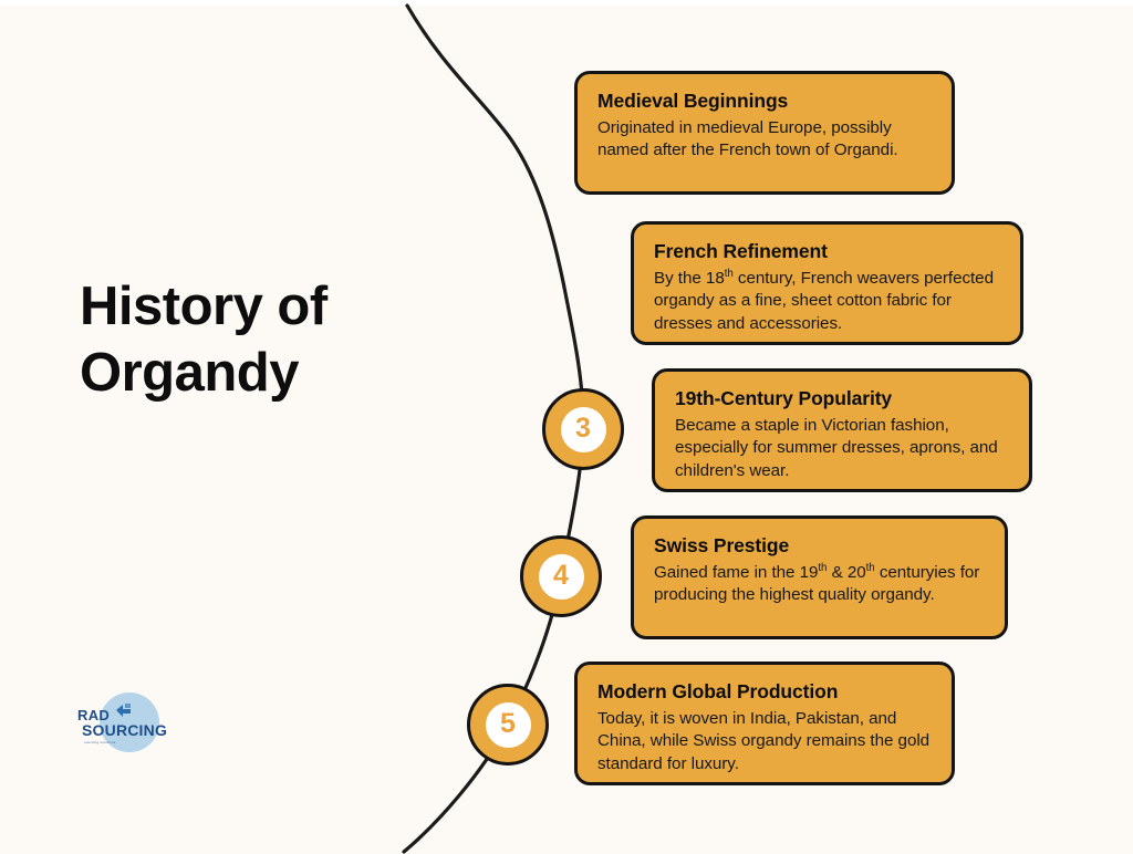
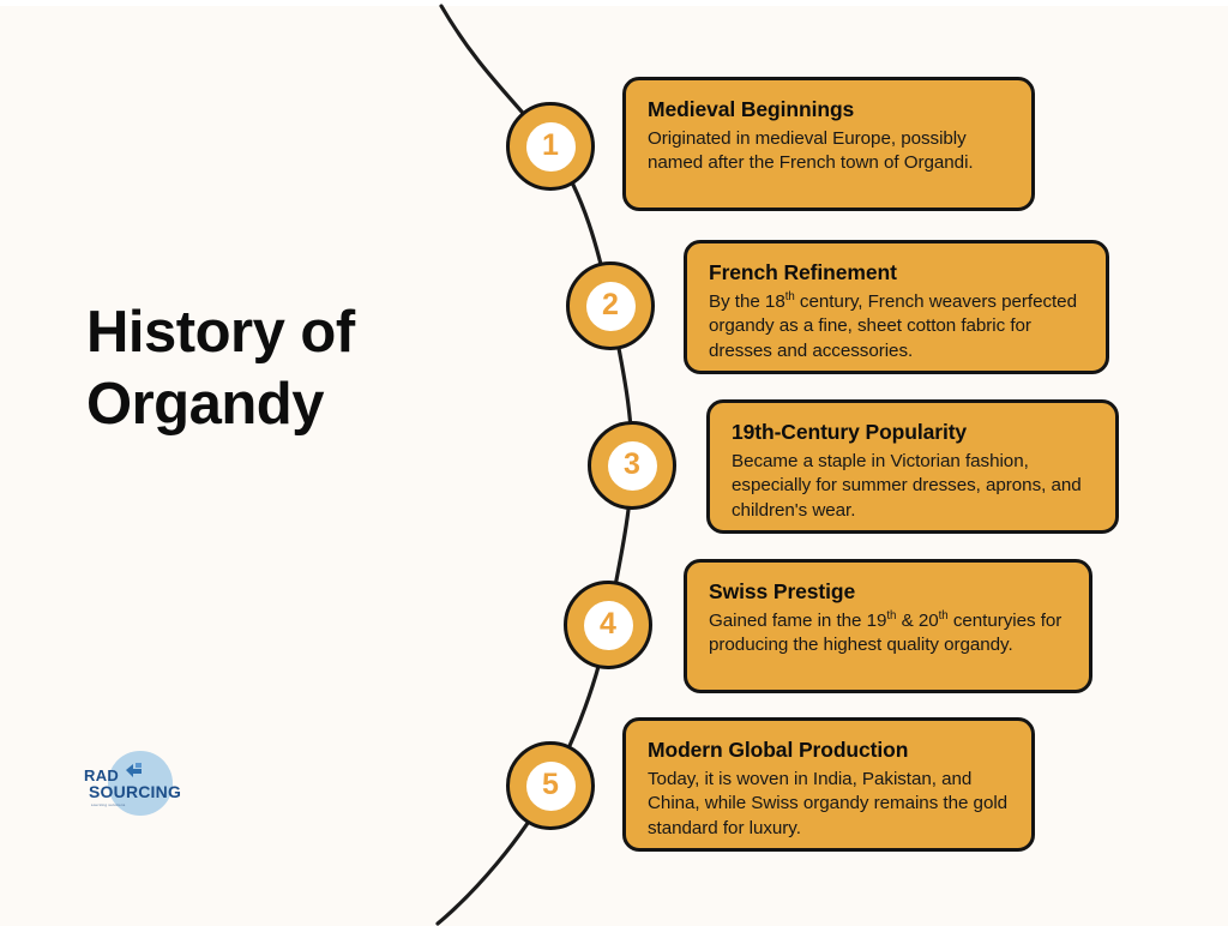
  History of
  Organdy
  RAD
  SOURCING
+ 1
+ 2
  3
  4
  5
  Medieval Beginnings
  Originated in medieval Europe, possibly named after the French town of Organdi.
  French Refinement
  By the 18th century, French weavers perfected organdy as a fine, sheet cotton fabric for dresses and accessories.
  19th-Century Popularity
  Became a staple in Victorian fashion, especially for summer dresses, aprons, and children's wear.
  Swiss Prestige
  Gained fame in the 19th & 20th centuryies for producing the highest quality organdy.
  Modern Global Production
  Today, it is woven in India, Pakistan, and China, while Swiss organdy remains the gold standard for luxury.
